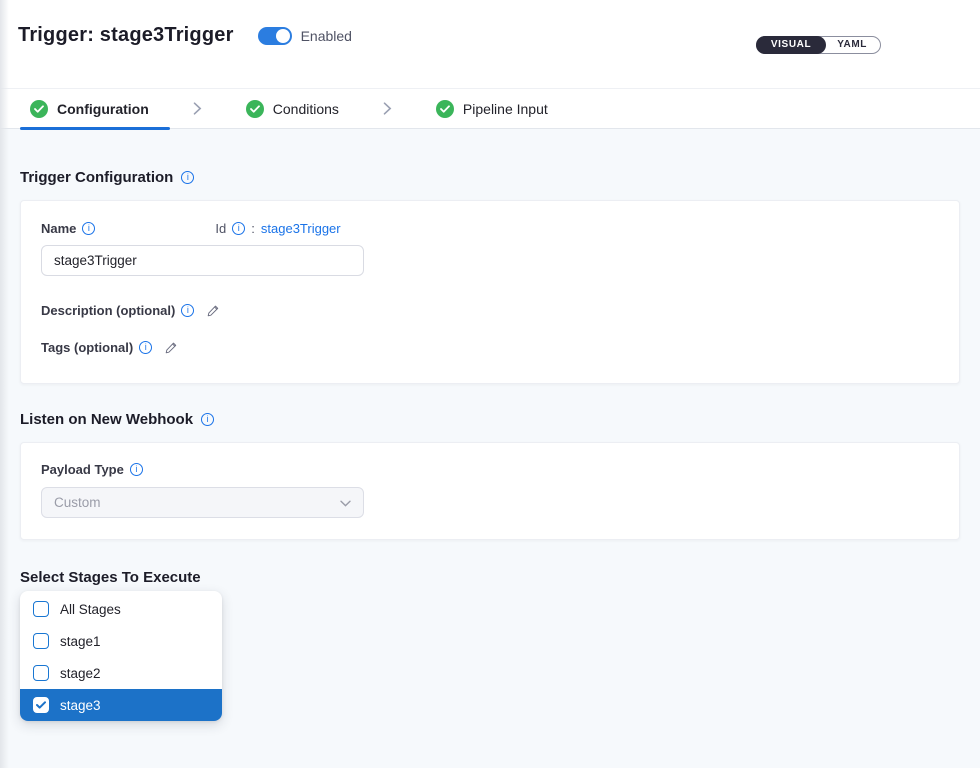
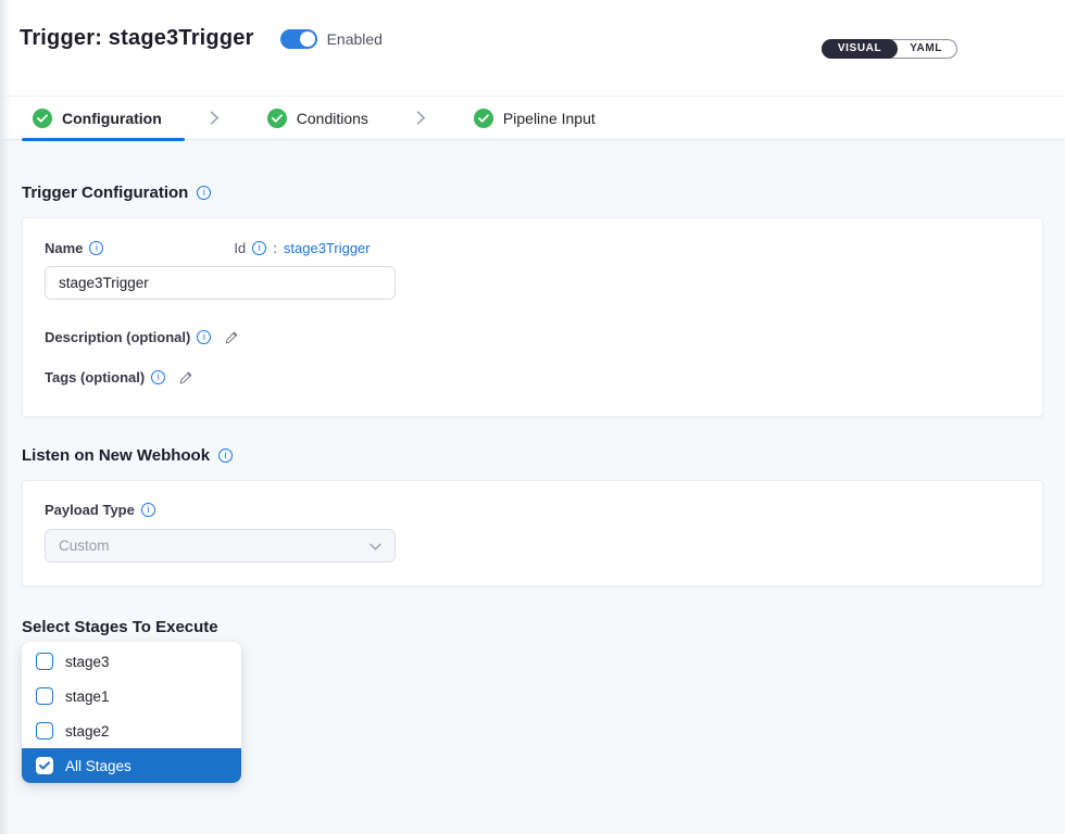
  Trigger: stage3Trigger
  Enabled
  VISUAL
  YAML
  Configuration
  Conditions
  Pipeline Input
  Trigger Configuration
  i
  Name
  i
  Id
  i
  :
  stage3Trigger
  stage3Trigger
  Description (optional)
  i
  Tags (optional)
  i
  Listen on New Webhook
  i
  Payload Type
  i
  Custom
  Select Stages To Execute
- All Stages
+ stage3
  stage1
  stage2
- stage3
+ All Stages
